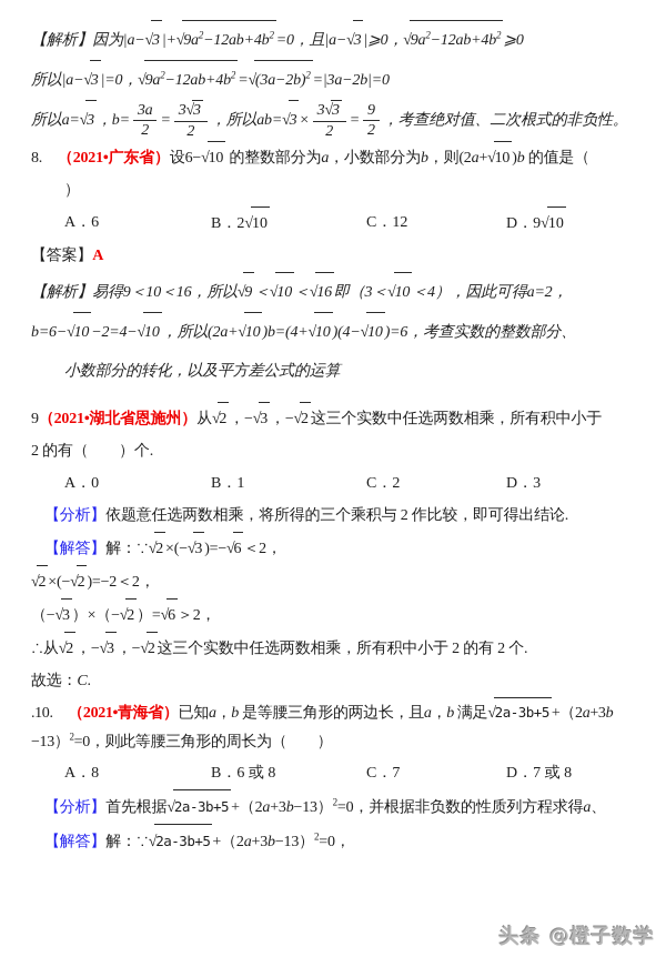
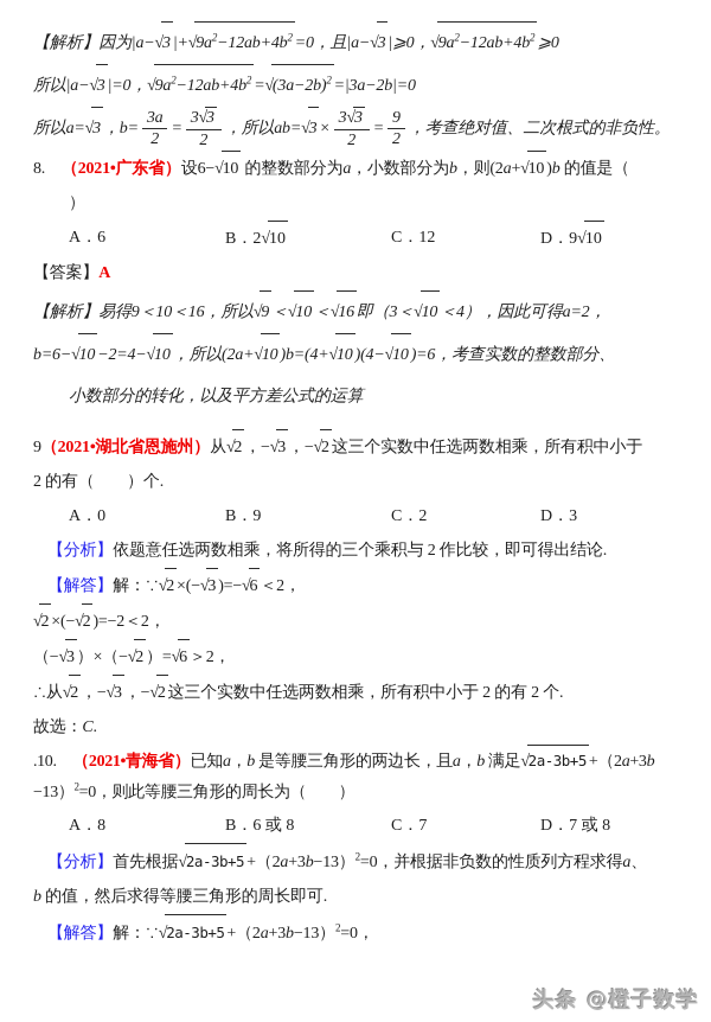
  【解析】因为|a−√3 |+√9a2−12ab+4b2=0，且|a−√3 |⩾0，√9a2−12ab+4b2⩾0
  所以|a−√3 |=0，√9a2−12ab+4b2=√(3a−2b)2=|3a−2b|=0
  所以a=√3 ，b=
  3a
  2
  =
  3√3
  2
  ，所以ab=√3 ×
  3√3
  2
  =
  9
  2
  ，考查绝对值、二次根式的非负性。
  8. （2021•广东省）设6−√10 的整数部分为a，小数部分为b，则(2a+√10 )b 的值是（
  ）
  A．6
  B．2√10
  C．12
  D．9√10
  【答案】A
  【解析】易得9＜10＜16，所以√9 ＜√10 ＜√16 即（3＜√10 ＜4），因此可得a=2，
  b=6−√10 −2=4−√10 ，所以(2a+√10 )b=(4+√10 )(4−√10 )=6，考查实数的整数部分、
  小数部分的转化，以及平方差公式的运算
  9（2021•湖北省恩施州）从√2 ，−√3 ，−√2 这三个实数中任选两数相乘，所有积中小于
  2 的有（ ）个.
  A．0
- B．1
+ B．9
  C．2
  D．3
  【分析】依题意任选两数相乘，将所得的三个乘积与 2 作比较，即可得出结论.
  【解答】解：∵√2 ×(−√3 )=−√6 ＜2，
  √2 ×(−√2 )=−2＜2，
  （−√3 ）×（−√2 ）=√6 ＞2，
  ∴从√2 ，−√3 ，−√2 这三个实数中任选两数相乘，所有积中小于 2 的有 2 个.
  故选：C.
  .10. （2021•青海省）已知a，b 是等腰三角形的两边长，且a，b 满足√2a-3b+5 +（2a+3b
  −13）2=0，则此等腰三角形的周长为（ ）
  A．8
  B．6 或 8
  C．7
  D．7 或 8
  【分析】首先根据√2a-3b+5 +（2a+3b−13）2=0，并根据非负数的性质列方程求得a、
+ b 的值，然后求得等腰三角形的周长即可.
  【解答】解：∵√2a-3b+5 +（2a+3b−13）2=0，
  头条 @橙子数学
